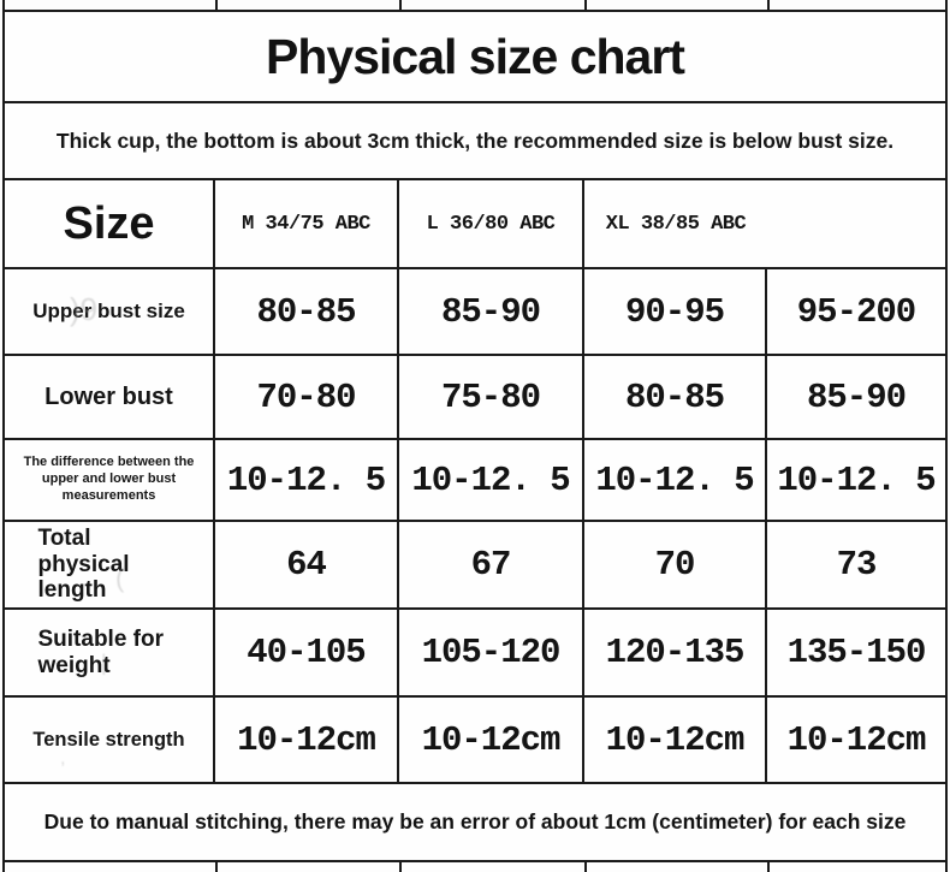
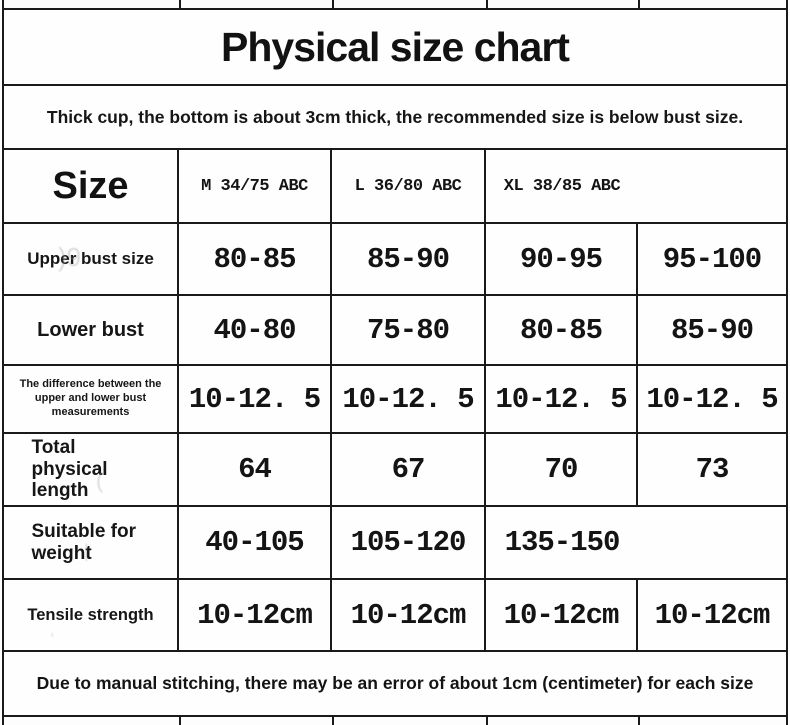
  Physical size chart
  Thick cup, the bottom is about 3cm thick, the recommended size is below bust size.
  Size
  M 34/75 ABC
  L 36/80 ABC
  XL 38/85 ABC
  Upper bust size
  )9
  80-85
  85-90
  90-95
- 95-200
+ 95-100
  Lower bust
- 70-80
+ 40-80
  75-80
  80-85
  85-90
  The difference between the upper and lower bust measurements
  10-12. 5
  10-12. 5
  10-12. 5
  10-12. 5
  Total physical
  length
  (
  64
  67
  70
  73
  Suitable for
  weight
  |
  40-105
  105-120
- 120-135
  135-150
  Tensile strength
  ,
  10-12cm
  10-12cm
  10-12cm
  10-12cm
  Due to manual stitching, there may be an error of about 1cm (centimeter) for each size
